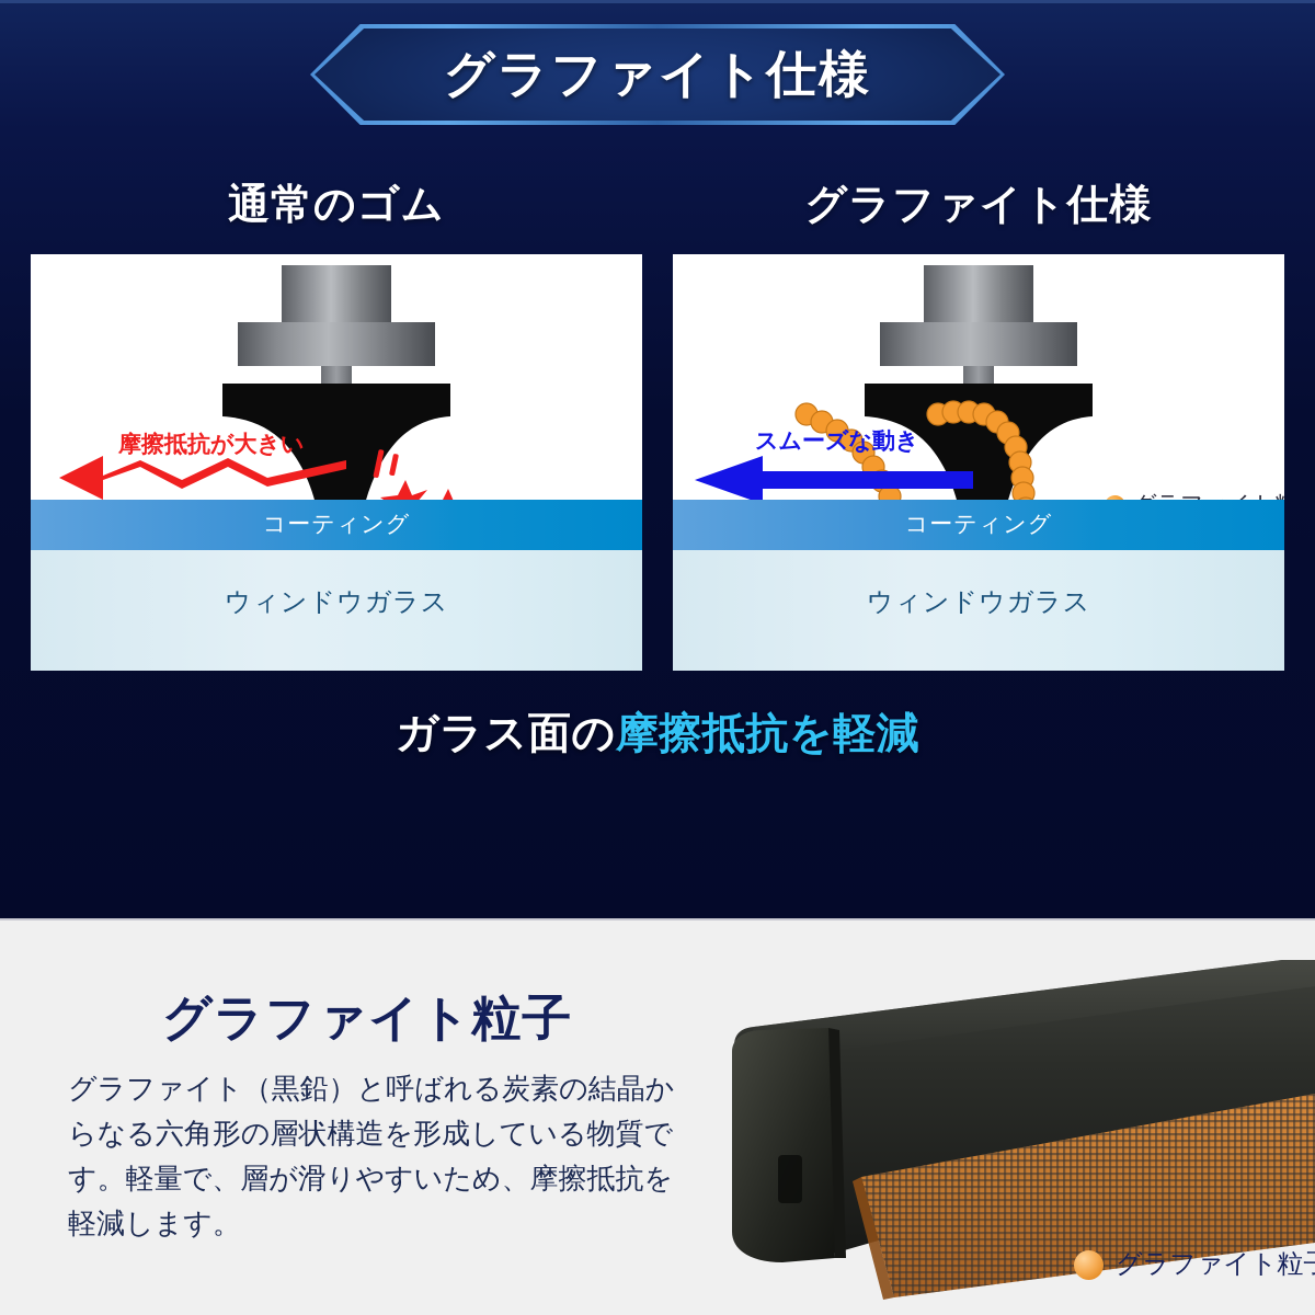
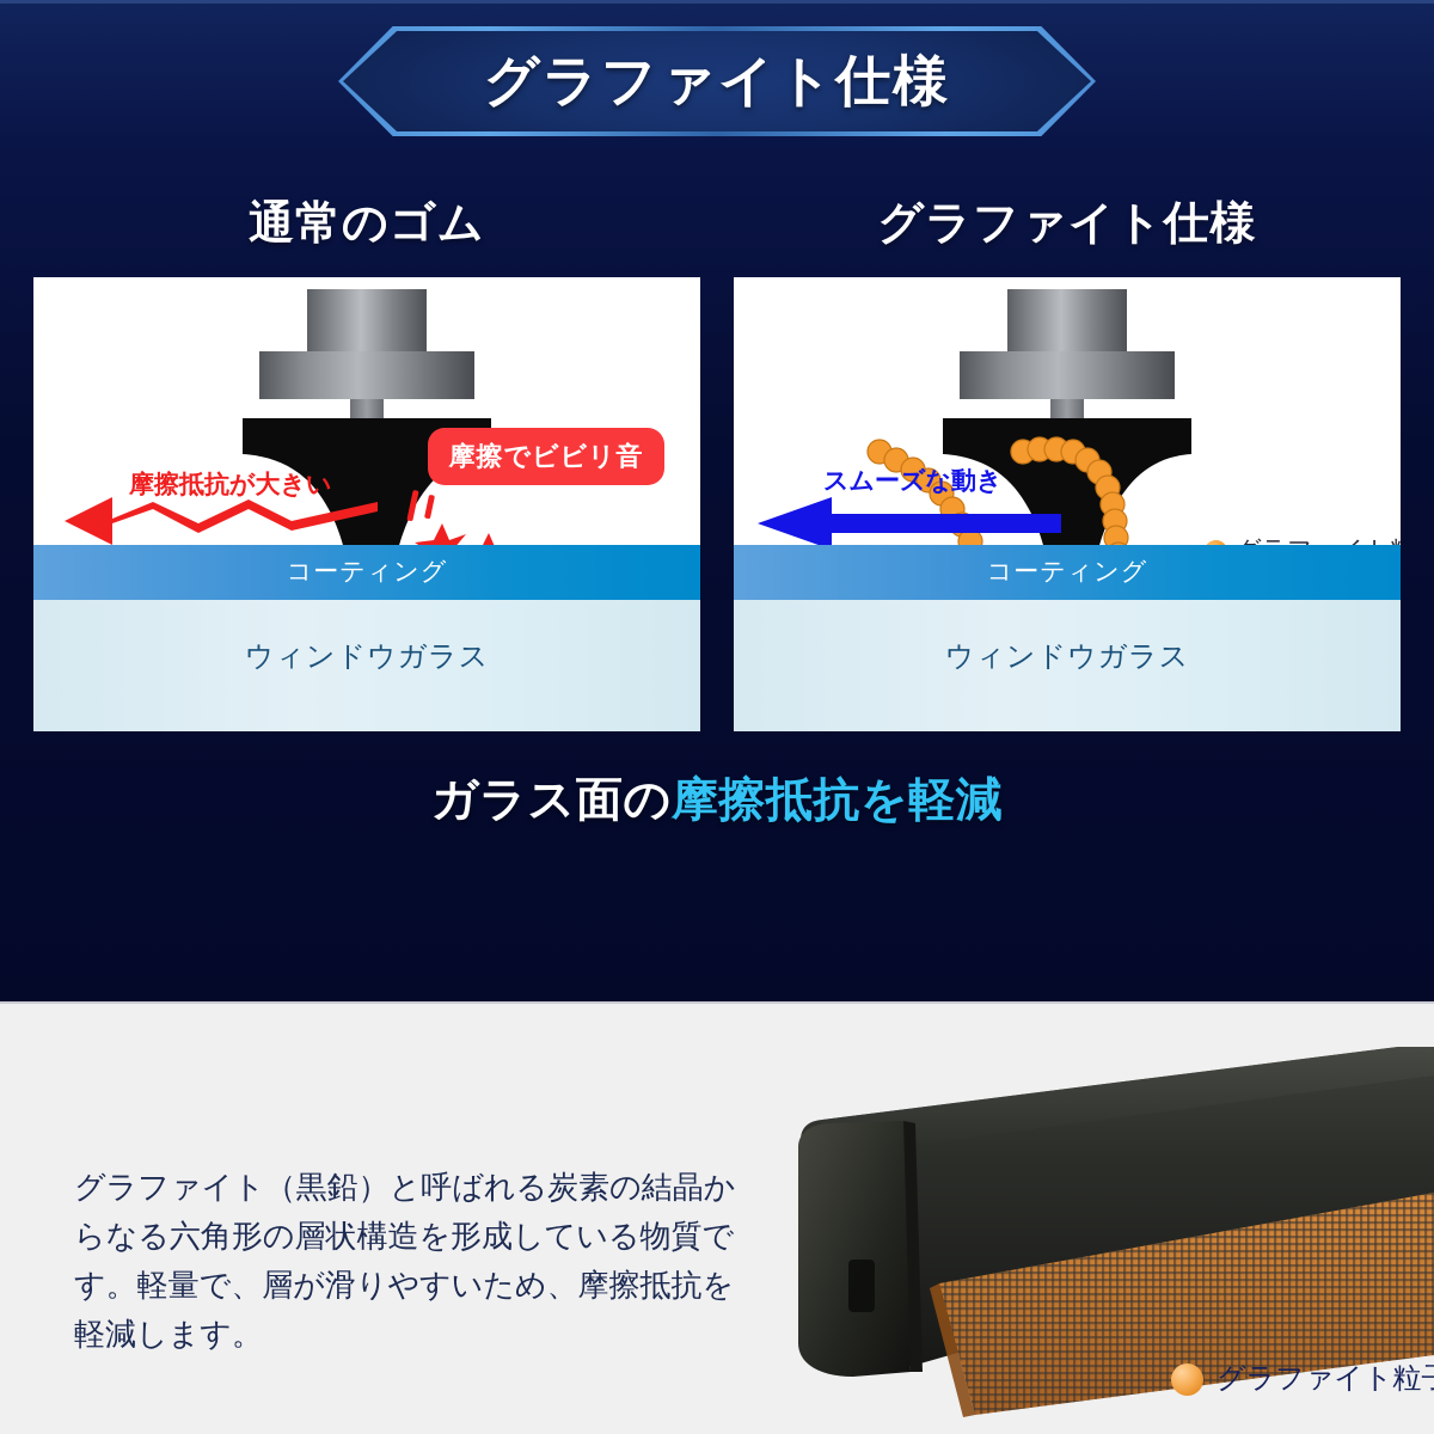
  グラファイト仕様
  通常のゴム
  グラファイト仕様
  摩擦抵抗が大きい
+ 摩擦でビビリ音
  コーティング
  ウィンドウガラス
  スムーズな動き
  コーティング
  ウィンドウガラス
  ガラス面の摩擦抵抗を軽減
- グラファイト粒子
  グラファイト（黒鉛）と呼ばれる炭素の結晶からなる六角形の層状構造を形成している物質です。軽量で、層が滑りやすいため、摩擦抵抗を軽減します。
  グラファイト粒
